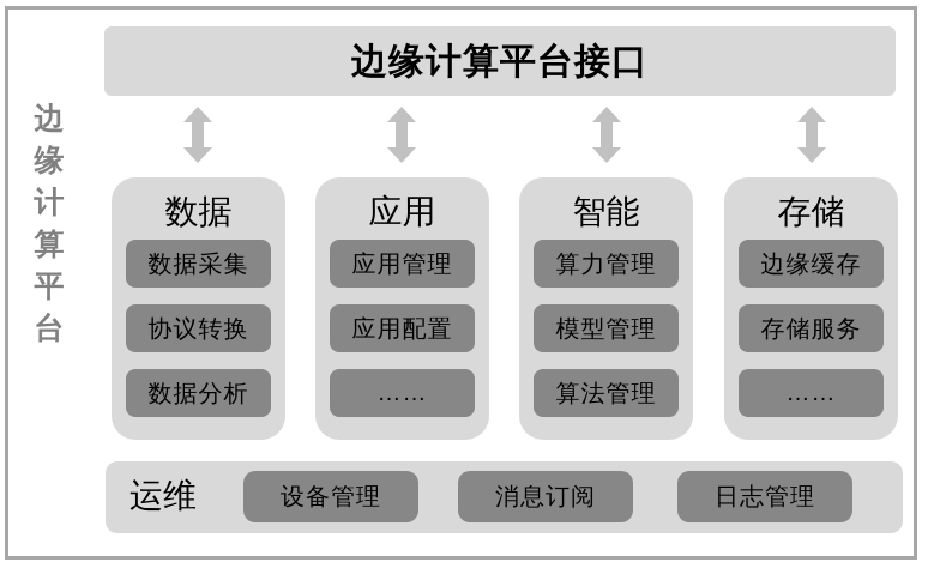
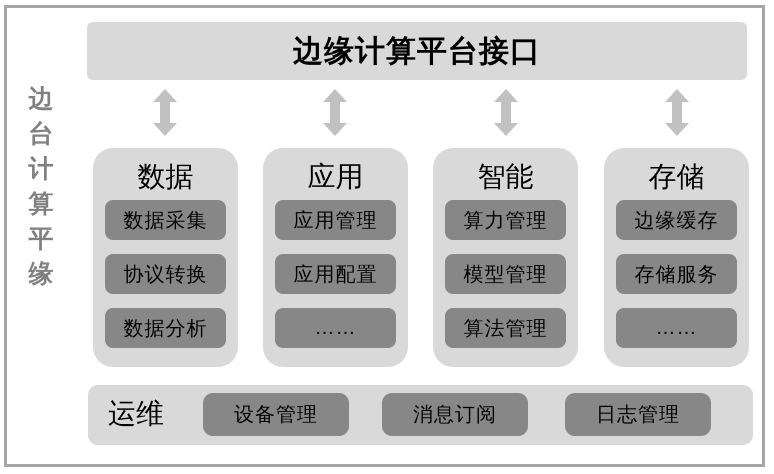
  边
- 缘
+ 台
  计
  算
  平
- 台
+ 缘
  边缘计算平台接口
  数据
  数据采集
  协议转换
  数据分析
  应用
  应用管理
  应用配置
  ……
  智能
  算力管理
  模型管理
  算法管理
  存储
  边缘缓存
  存储服务
  ……
  运维
  设备管理
  消息订阅
  日志管理
